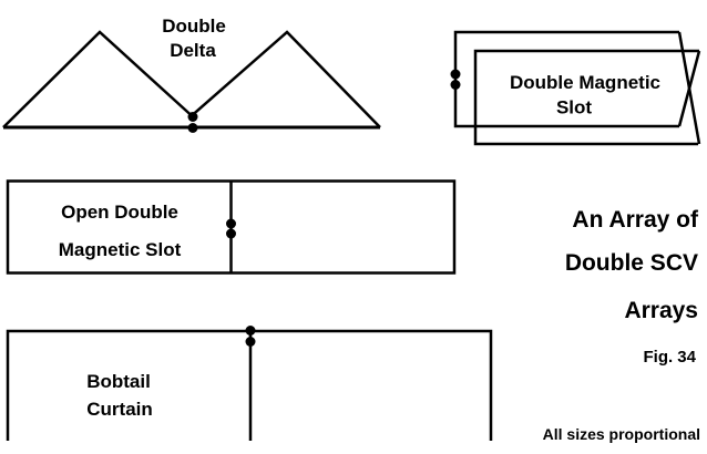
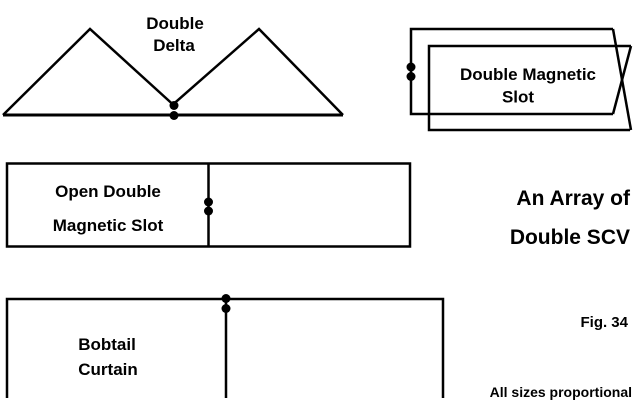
  Double
  Delta
  Double Magnetic
  Slot
  Open Double
  Magnetic Slot
  Bobtail
  Curtain
  An Array of
  Double SCV
- Arrays
  Fig. 34
  All sizes proportional
